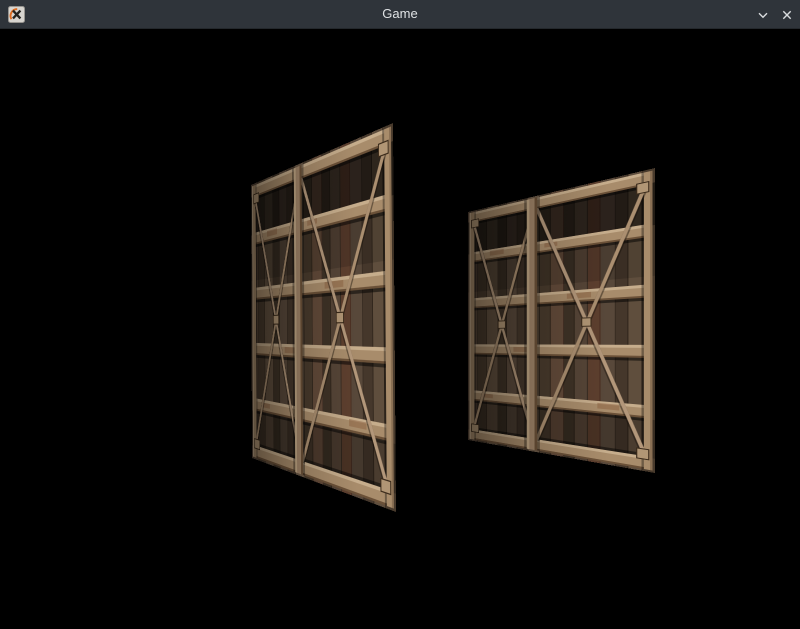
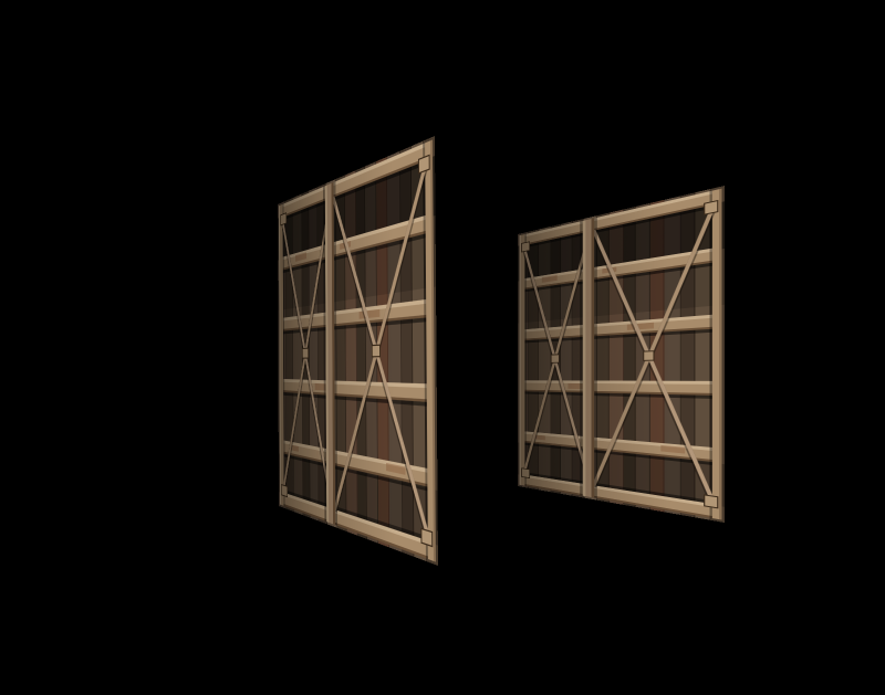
- Game
